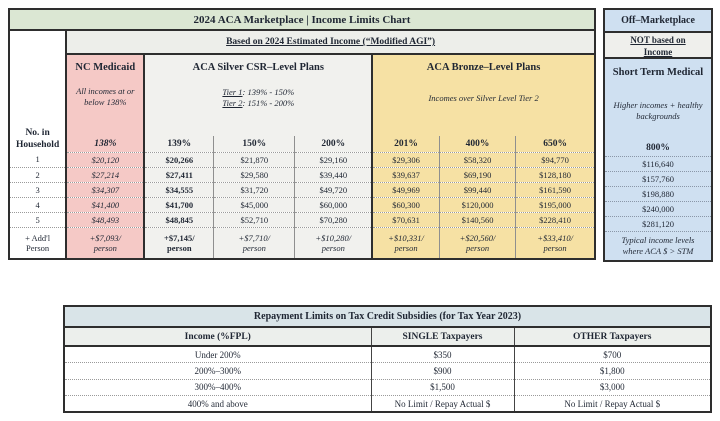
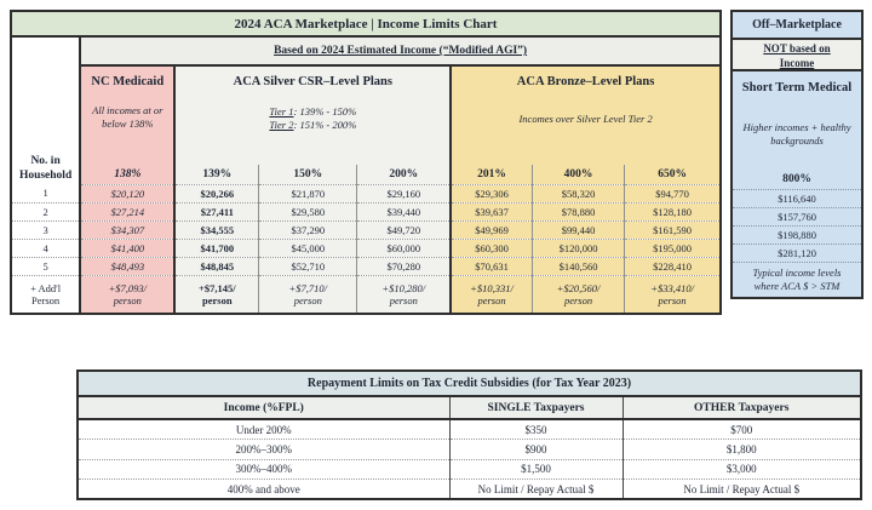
  2024 ACA Marketplace | Income Limits Chart
  No. in Household	Based on 2024 Estimated Income (“Modified AGI”)
  NC Medicaid All incomes at or below 138%	ACA Silver CSR–Level Plans Tier 1: 139% - 150% Tier 2: 151% - 200%	ACA Bronze–Level Plans Incomes over Silver Level Tier 2
  138%	139%	150%	200%	201%	400%	650%
  1	$20,120	$20,266	$21,870	$29,160	$29,306	$58,320	$94,770
- 2	$27,214	$27,411	$29,580	$39,440	$39,637	$69,190	$128,180
+ 2	$27,214	$27,411	$29,580	$39,440	$39,637	$78,880	$128,180
- 3	$34,307	$34,555	$31,720	$49,720	$49,969	$99,440	$161,590
+ 3	$34,307	$34,555	$37,290	$49,720	$49,969	$99,440	$161,590
  4	$41,400	$41,700	$45,000	$60,000	$60,300	$120,000	$195,000
  5	$48,493	$48,845	$52,710	$70,280	$70,631	$140,560	$228,410
  + Add'l Person	+$7,093/ person	+$7,145/ person	+$7,710/ person	+$10,280/ person	+$10,331/ person	+$20,560/ person	+$33,410/ person
  Off–Marketplace
  NOT based on
  Income
  Short Term Medical
  Higher incomes + healthy backgrounds
  800%
  $116,640
  $157,760
  $198,880
- $240,000
  $281,120
  Typical income levels
  where ACA $ > STM
  Repayment Limits on Tax Credit Subsidies (for Tax Year 2023)
  Income (%FPL)	SINGLE Taxpayers	OTHER Taxpayers
  Under 200%	$350	$700
  200%–300%	$900	$1,800
  300%–400%	$1,500	$3,000
  400% and above	No Limit / Repay Actual $	No Limit / Repay Actual $
